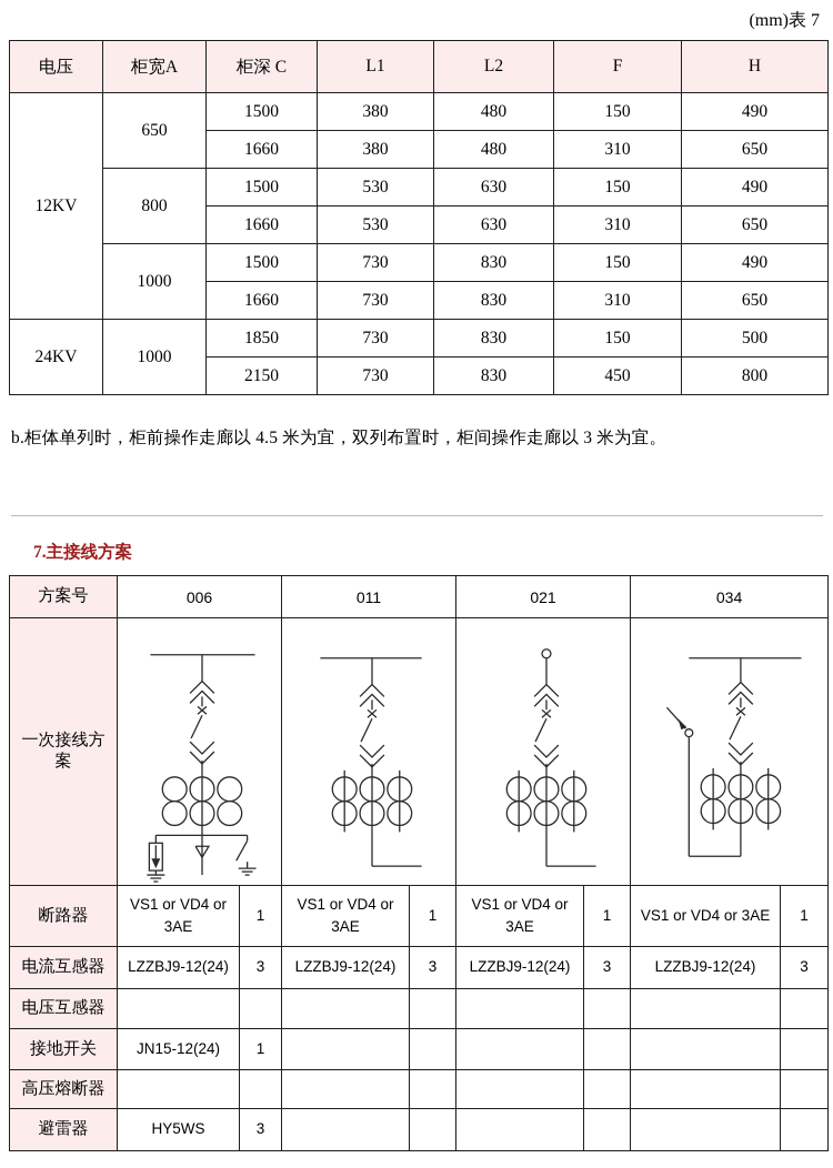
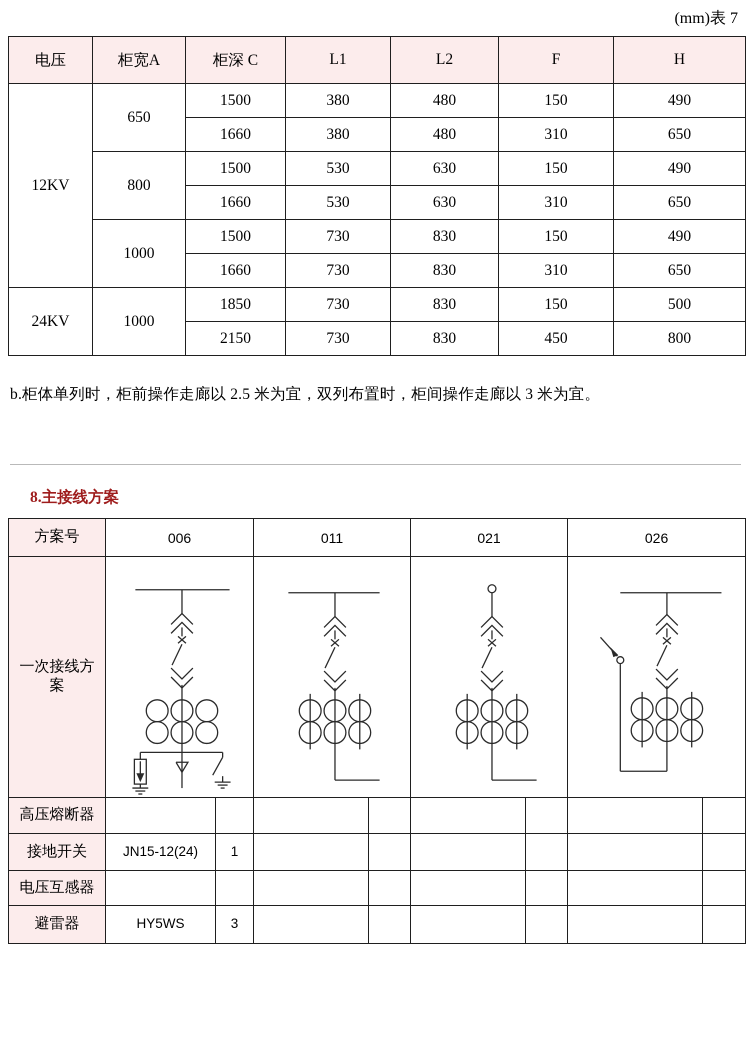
  (mm)表 7
  电压	柜宽A	柜深 C	L1	L2	F	H
  12KV	650	1500	380	480	150	490
  1660	380	480	310	650
  800	1500	530	630	150	490
  1660	530	630	310	650
  1000	1500	730	830	150	490
  1660	730	830	310	650
  24KV	1000	1850	730	830	150	500
  2150	730	830	450	800
- b.柜体单列时，柜前操作走廊以 4.5 米为宜，双列布置时，柜间操作走廊以 3 米为宜。
+ b.柜体单列时，柜前操作走廊以 2.5 米为宜，双列布置时，柜间操作走廊以 3 米为宜。
- 7.主接线方案
+ 8.主接线方案
- 方案号	006	011	021	034
+ 方案号	006	011	021	026
  一次接线方案
- 断路器	VS1 or VD4 or 3AE	1	VS1 or VD4 or 3AE	1	VS1 or VD4 or 3AE	1	VS1 or VD4 or 3AE	1
- 电流互感器	LZZBJ9-12(24)	3	LZZBJ9-12(24)	3	LZZBJ9-12(24)	3	LZZBJ9-12(24)	3
- 电压互感器
+ 高压熔断器
  接地开关	JN15-12(24)	1
- 高压熔断器
+ 电压互感器
  避雷器	HY5WS	3
